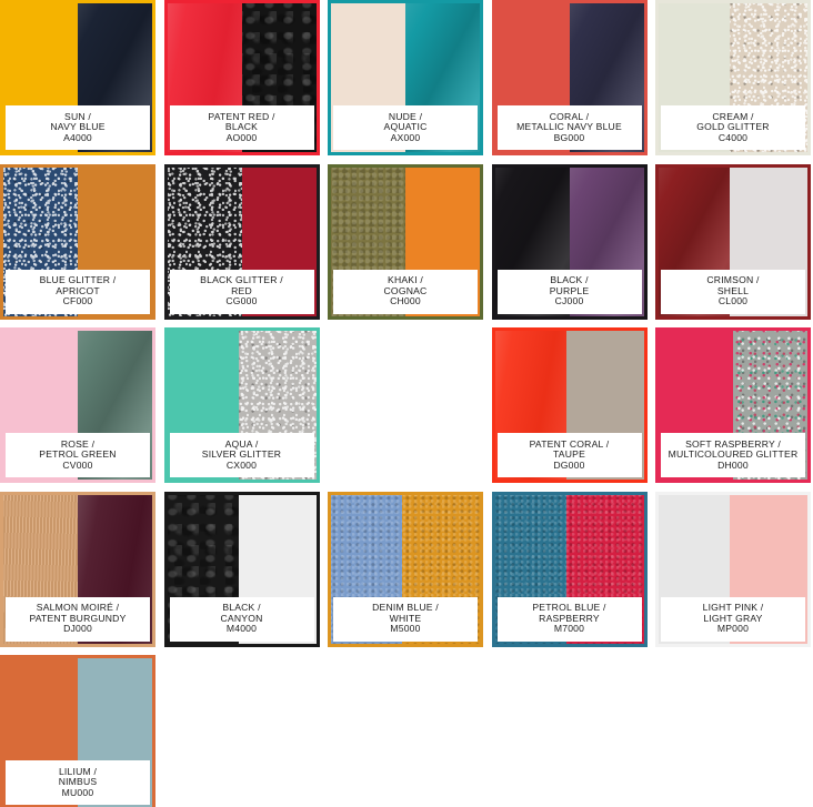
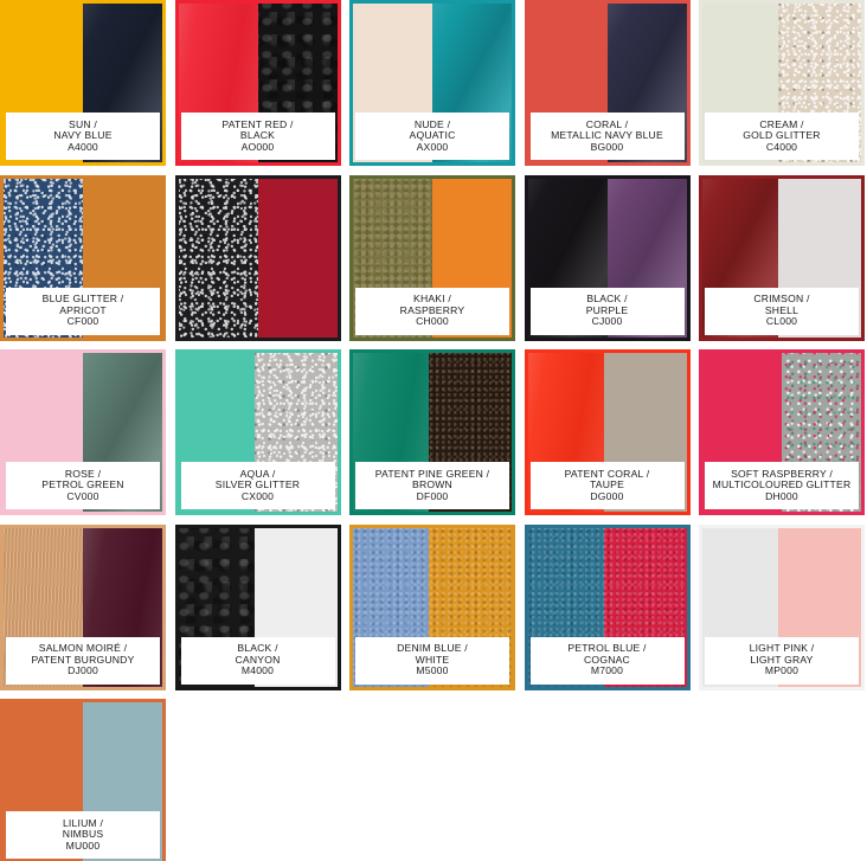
  SUN /
  NAVY BLUE
  A4000
  PATENT RED /
  BLACK
  AO000
  NUDE /
  AQUATIC
  AX000
  CORAL /
  METALLIC NAVY BLUE
  BG000
  CREAM /
  GOLD GLITTER
  C4000
  BLUE GLITTER /
  APRICOT
  CF000
- BLACK GLITTER /
- RED
- CG000
  KHAKI /
- COGNAC
+ RASPBERRY
  CH000
  BLACK /
  PURPLE
  CJ000
  CRIMSON /
  SHELL
  CL000
  ROSE /
  PETROL GREEN
  CV000
  AQUA /
  SILVER GLITTER
  CX000
+ PATENT PINE GREEN /
+ BROWN
+ DF000
  PATENT CORAL /
  TAUPE
  DG000
  SOFT RASPBERRY /
  MULTICOLOURED GLITTER
  DH000
  SALMON MOIRÉ /
  PATENT BURGUNDY
  DJ000
  BLACK /
  CANYON
  M4000
  DENIM BLUE /
  WHITE
  M5000
  PETROL BLUE /
- RASPBERRY
+ COGNAC
  M7000
  LIGHT PINK /
  LIGHT GRAY
  MP000
  LILIUM /
  NIMBUS
  MU000
